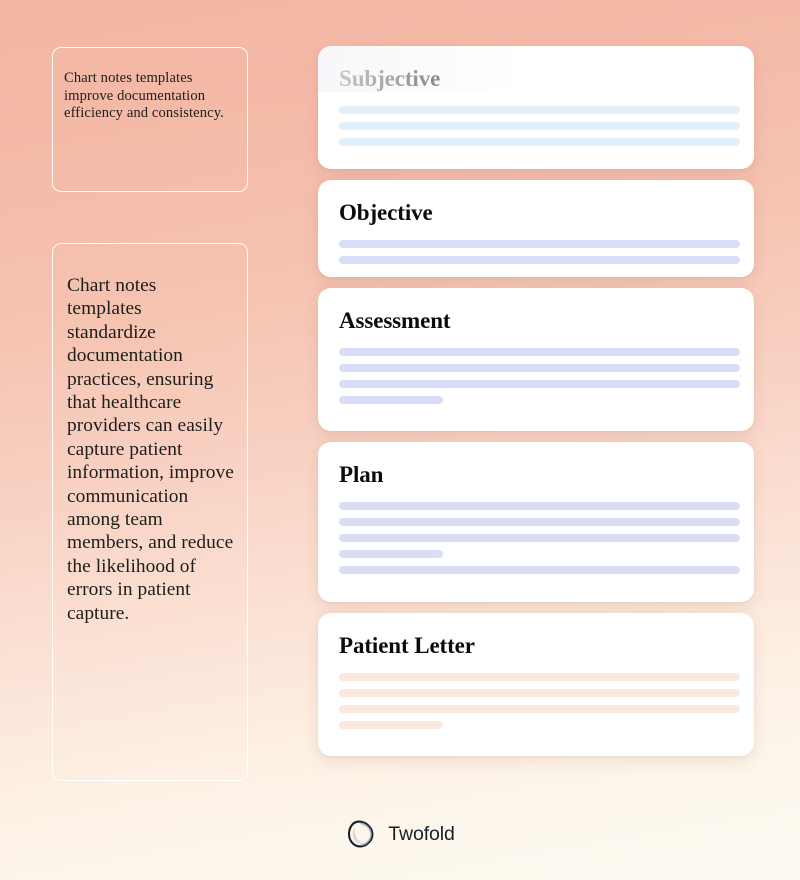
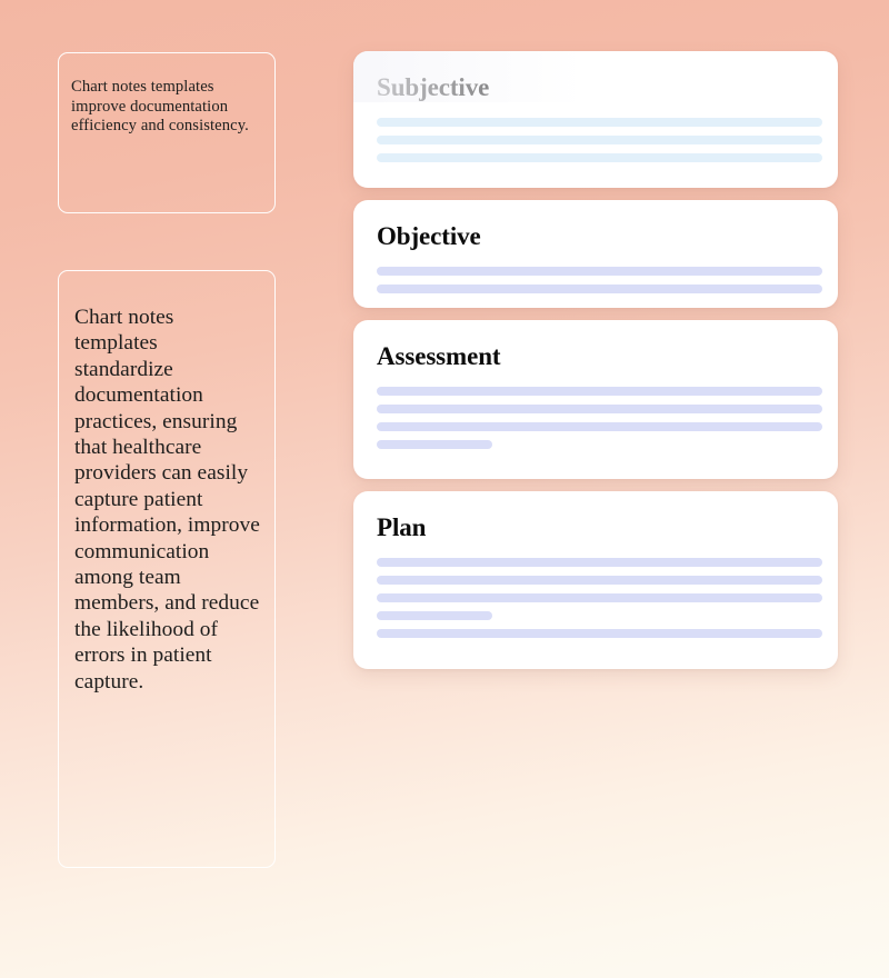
  Chart notes templates improve documentation efficiency and consistency.
  Chart notes templates standardize documentation practices, ensuring that healthcare providers can easily capture patient information, improve communication among team members, and reduce the likelihood of errors in patient capture.
  Objective
  Assessment
  Plan
- Patient Letter
- Twofold
